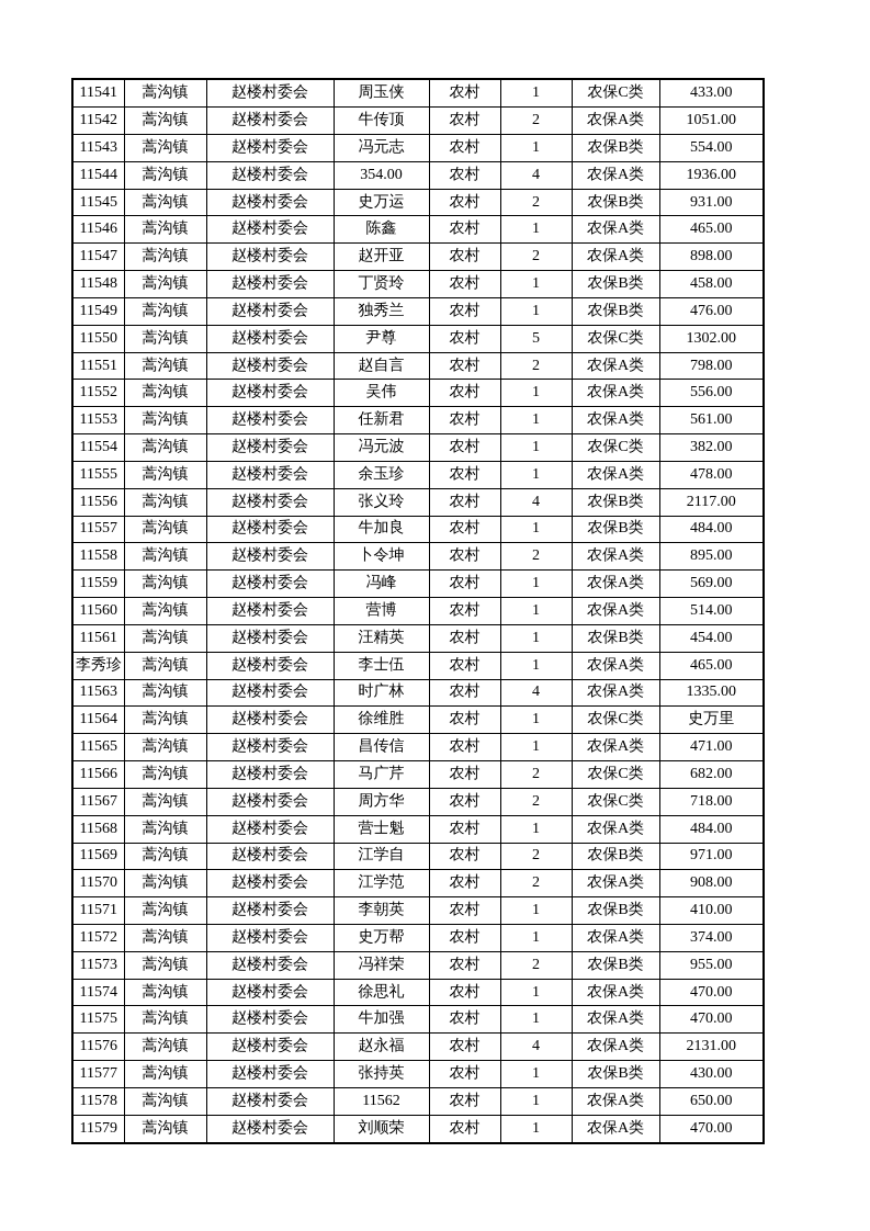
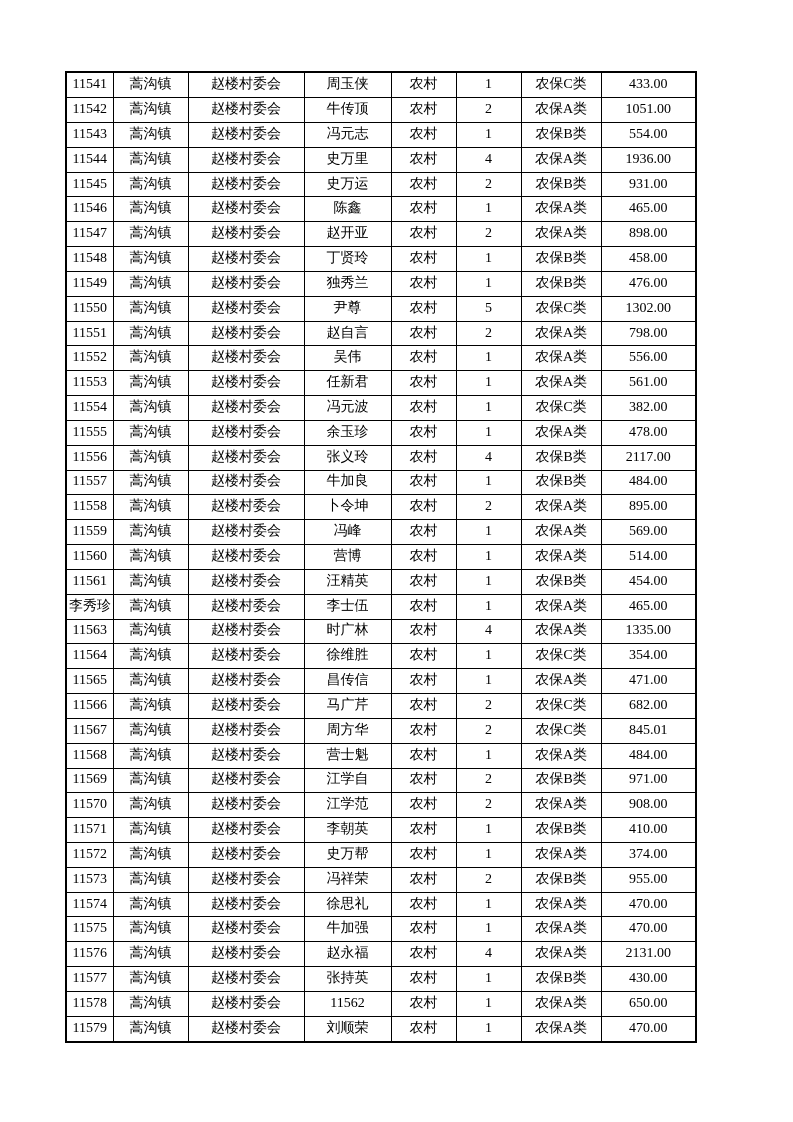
  11541	蒿沟镇	赵楼村委会	周玉侠	农村	1	农保C类	433.00
  11542	蒿沟镇	赵楼村委会	牛传顶	农村	2	农保A类	1051.00
  11543	蒿沟镇	赵楼村委会	冯元志	农村	1	农保B类	554.00
- 11544	蒿沟镇	赵楼村委会	354.00	农村	4	农保A类	1936.00
+ 11544	蒿沟镇	赵楼村委会	史万里	农村	4	农保A类	1936.00
  11545	蒿沟镇	赵楼村委会	史万运	农村	2	农保B类	931.00
  11546	蒿沟镇	赵楼村委会	陈鑫	农村	1	农保A类	465.00
  11547	蒿沟镇	赵楼村委会	赵开亚	农村	2	农保A类	898.00
  11548	蒿沟镇	赵楼村委会	丁贤玲	农村	1	农保B类	458.00
  11549	蒿沟镇	赵楼村委会	独秀兰	农村	1	农保B类	476.00
  11550	蒿沟镇	赵楼村委会	尹尊	农村	5	农保C类	1302.00
  11551	蒿沟镇	赵楼村委会	赵自言	农村	2	农保A类	798.00
  11552	蒿沟镇	赵楼村委会	吴伟	农村	1	农保A类	556.00
  11553	蒿沟镇	赵楼村委会	任新君	农村	1	农保A类	561.00
  11554	蒿沟镇	赵楼村委会	冯元波	农村	1	农保C类	382.00
  11555	蒿沟镇	赵楼村委会	余玉珍	农村	1	农保A类	478.00
  11556	蒿沟镇	赵楼村委会	张义玲	农村	4	农保B类	2117.00
  11557	蒿沟镇	赵楼村委会	牛加良	农村	1	农保B类	484.00
  11558	蒿沟镇	赵楼村委会	卜令坤	农村	2	农保A类	895.00
  11559	蒿沟镇	赵楼村委会	冯峰	农村	1	农保A类	569.00
  11560	蒿沟镇	赵楼村委会	营博	农村	1	农保A类	514.00
  11561	蒿沟镇	赵楼村委会	汪精英	农村	1	农保B类	454.00
  李秀珍	蒿沟镇	赵楼村委会	李士伍	农村	1	农保A类	465.00
  11563	蒿沟镇	赵楼村委会	时广林	农村	4	农保A类	1335.00
- 11564	蒿沟镇	赵楼村委会	徐维胜	农村	1	农保C类	史万里
+ 11564	蒿沟镇	赵楼村委会	徐维胜	农村	1	农保C类	354.00
  11565	蒿沟镇	赵楼村委会	昌传信	农村	1	农保A类	471.00
  11566	蒿沟镇	赵楼村委会	马广芹	农村	2	农保C类	682.00
- 11567	蒿沟镇	赵楼村委会	周方华	农村	2	农保C类	718.00
+ 11567	蒿沟镇	赵楼村委会	周方华	农村	2	农保C类	845.01
  11568	蒿沟镇	赵楼村委会	营士魁	农村	1	农保A类	484.00
  11569	蒿沟镇	赵楼村委会	江学自	农村	2	农保B类	971.00
  11570	蒿沟镇	赵楼村委会	江学范	农村	2	农保A类	908.00
  11571	蒿沟镇	赵楼村委会	李朝英	农村	1	农保B类	410.00
  11572	蒿沟镇	赵楼村委会	史万帮	农村	1	农保A类	374.00
  11573	蒿沟镇	赵楼村委会	冯祥荣	农村	2	农保B类	955.00
  11574	蒿沟镇	赵楼村委会	徐思礼	农村	1	农保A类	470.00
  11575	蒿沟镇	赵楼村委会	牛加强	农村	1	农保A类	470.00
  11576	蒿沟镇	赵楼村委会	赵永福	农村	4	农保A类	2131.00
  11577	蒿沟镇	赵楼村委会	张持英	农村	1	农保B类	430.00
  11578	蒿沟镇	赵楼村委会	11562	农村	1	农保A类	650.00
  11579	蒿沟镇	赵楼村委会	刘顺荣	农村	1	农保A类	470.00
